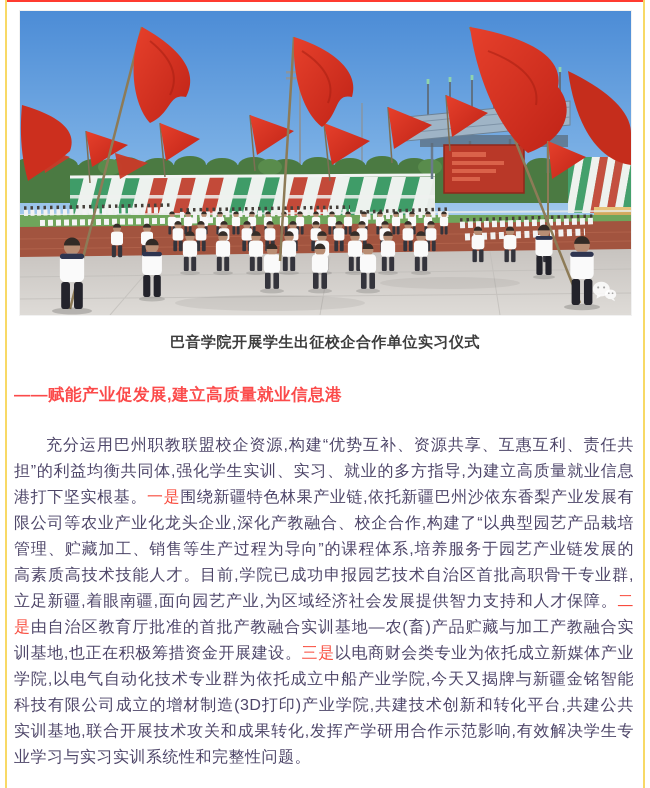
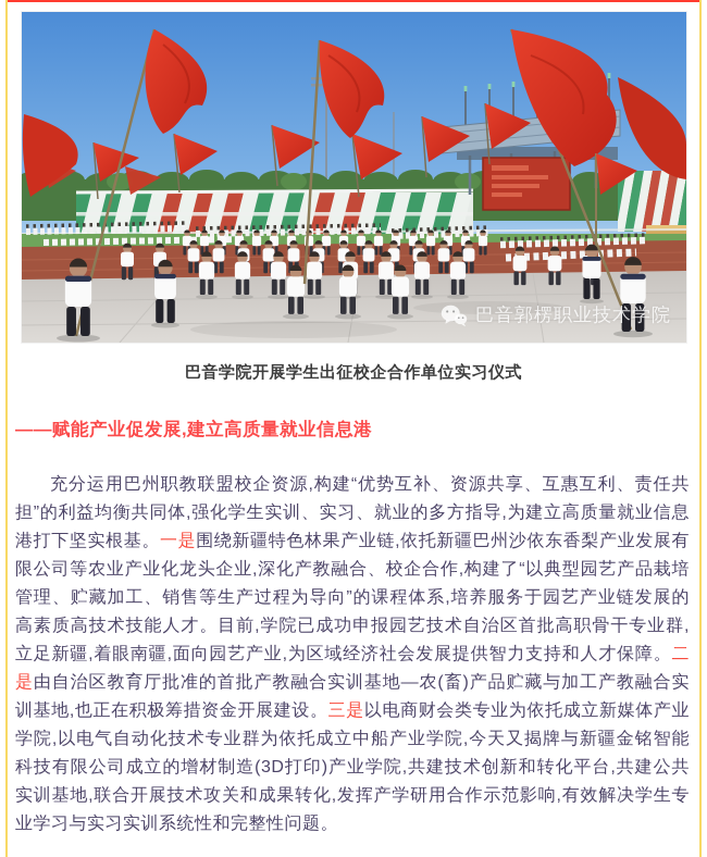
+ 巴音郭楞职业技术学院
  巴音学院开展学生出征校企合作单位实习仪式
  ——赋能产业促发展,建立高质量就业信息港
  充分运用巴州职教联盟校企资源,构建“优势互补、资源共享、互惠互利、责任共担”的利益均衡共同体,强化学生实训、实习、就业的多方指导,为建立高质量就业信息港打下坚实根基。一是围绕新疆特色林果产业链,依托新疆巴州沙依东香梨产业发展有限公司等农业产业化龙头企业,深化产教融合、校企合作,构建了“以典型园艺产品栽培管理、贮藏加工、销售等生产过程为导向”的课程体系,培养服务于园艺产业链发展的高素质高技术技能人才。目前,学院已成功申报园艺技术自治区首批高职骨干专业群,立足新疆,着眼南疆,面向园艺产业,为区域经济社会发展提供智力支持和人才保障。二是由自治区教育厅批准的首批产教融合实训基地—农(畜)产品贮藏与加工产教融合实训基地,也正在积极筹措资金开展建设。三是以电商财会类专业为依托成立新媒体产业学院,以电气自动化技术专业群为依托成立中船产业学院,今天又揭牌与新疆金铭智能科技有限公司成立的增材制造(3D打印)产业学院,共建技术创新和转化平台,共建公共实训基地,联合开展技术攻关和成果转化,发挥产学研用合作示范影响,有效解决学生专业学习与实习实训系统性和完整性问题。
